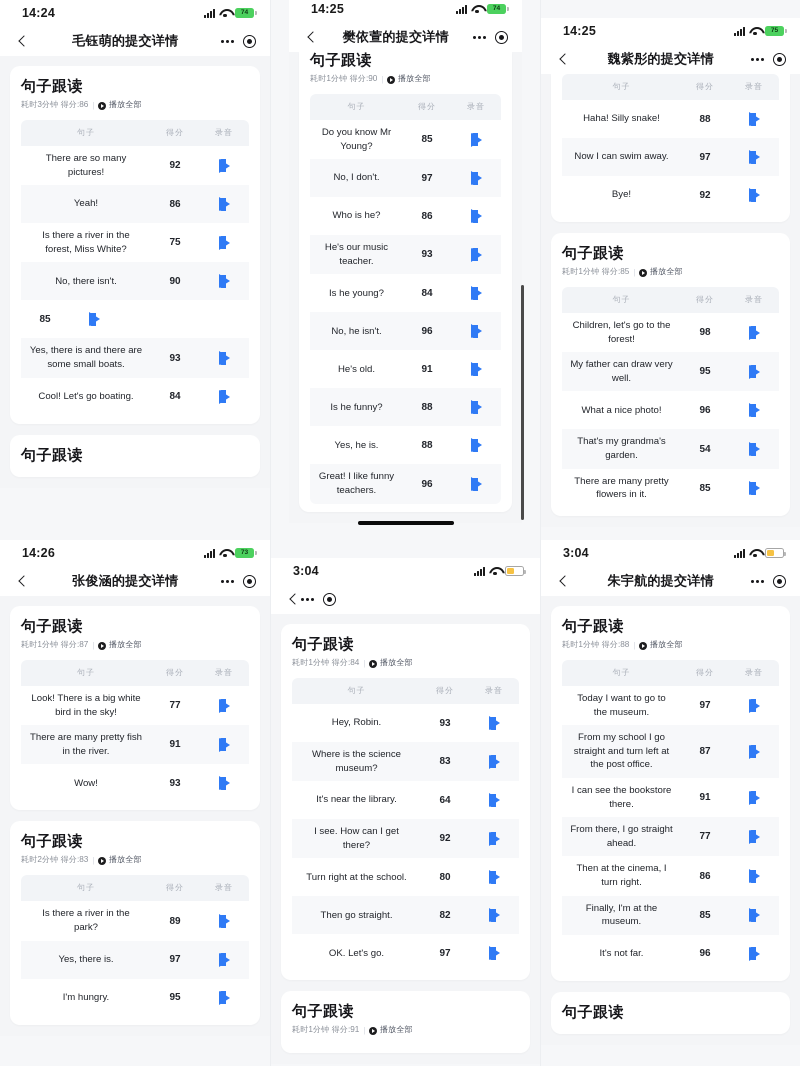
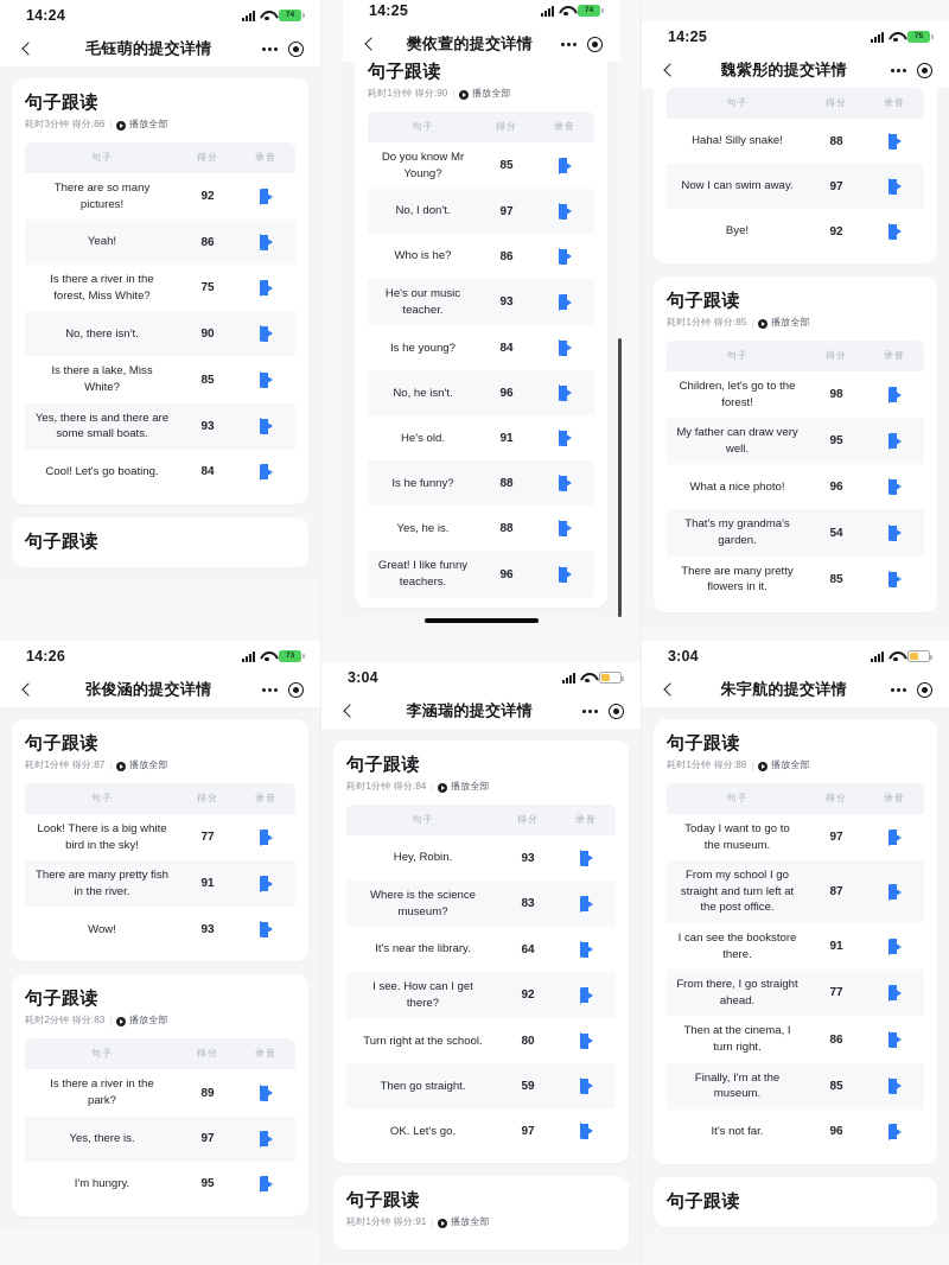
  14:24
  毛钰萌的提交详情
  句子跟读
  耗时3分钟 得分:86
  |
  播放全部
  句子
  得分
  录音
  There are so many pictures!
  92
  Yeah!
  86
  Is there a river in the forest, Miss White?
  75
  No, there isn't.
  90
+ Is there a lake, Miss White?
  85
  Yes, there is and there are some small boats.
  93
  Cool! Let's go boating.
  84
  句子跟读
  14:25
  樊依萱的提交详情
  句子跟读
  耗时1分钟 得分:90
  |
  播放全部
  句子
  得分
  录音
  Do you know Mr Young?
  85
  No, I don't.
  97
  Who is he?
  86
  He's our music teacher.
  93
  Is he young?
  84
  No, he isn't.
  96
  He's old.
  91
  Is he funny?
  88
  Yes, he is.
  88
  Great! I like funny teachers.
  96
  14:25
  魏紫彤的提交详情
  句子
  得分
  录音
  Haha! Silly snake!
  88
  Now I can swim away.
  97
  Bye!
  92
  句子跟读
  耗时1分钟 得分:85
  |
  播放全部
  句子
  得分
  录音
  Children, let's go to the forest!
  98
  My father can draw very well.
  95
  What a nice photo!
  96
  That's my grandma's garden.
  54
  There are many pretty flowers in it.
  85
  14:26
  张俊涵的提交详情
  句子跟读
  耗时1分钟 得分:87
  |
  播放全部
  句子
  得分
  录音
  Look! There is a big white bird in the sky!
  77
  There are many pretty fish in the river.
  91
  Wow!
  93
  句子跟读
  耗时2分钟 得分:83
  |
  播放全部
  句子
  得分
  录音
  Is there a river in the park?
  89
  Yes, there is.
  97
  I'm hungry.
  95
  3:04
+ 李涵瑞的提交详情
  句子跟读
  耗时1分钟 得分:84
  |
  播放全部
  句子
  得分
  录音
  Hey, Robin.
  93
  Where is the science museum?
  83
  It's near the library.
  64
  I see. How can I get there?
  92
  Turn right at the school.
  80
  Then go straight.
- 82
+ 59
  OK. Let's go.
  97
  句子跟读
  耗时1分钟 得分:91
  |
  播放全部
  3:04
  朱宇航的提交详情
  句子跟读
  耗时1分钟 得分:88
  |
  播放全部
  句子
  得分
  录音
  Today I want to go to the museum.
  97
  From my school I go straight and turn left at the post office.
  87
  I can see the bookstore there.
  91
  From there, I go straight ahead.
  77
  Then at the cinema, I turn right.
  86
  Finally, I'm at the museum.
  85
  It's not far.
  96
  句子跟读
